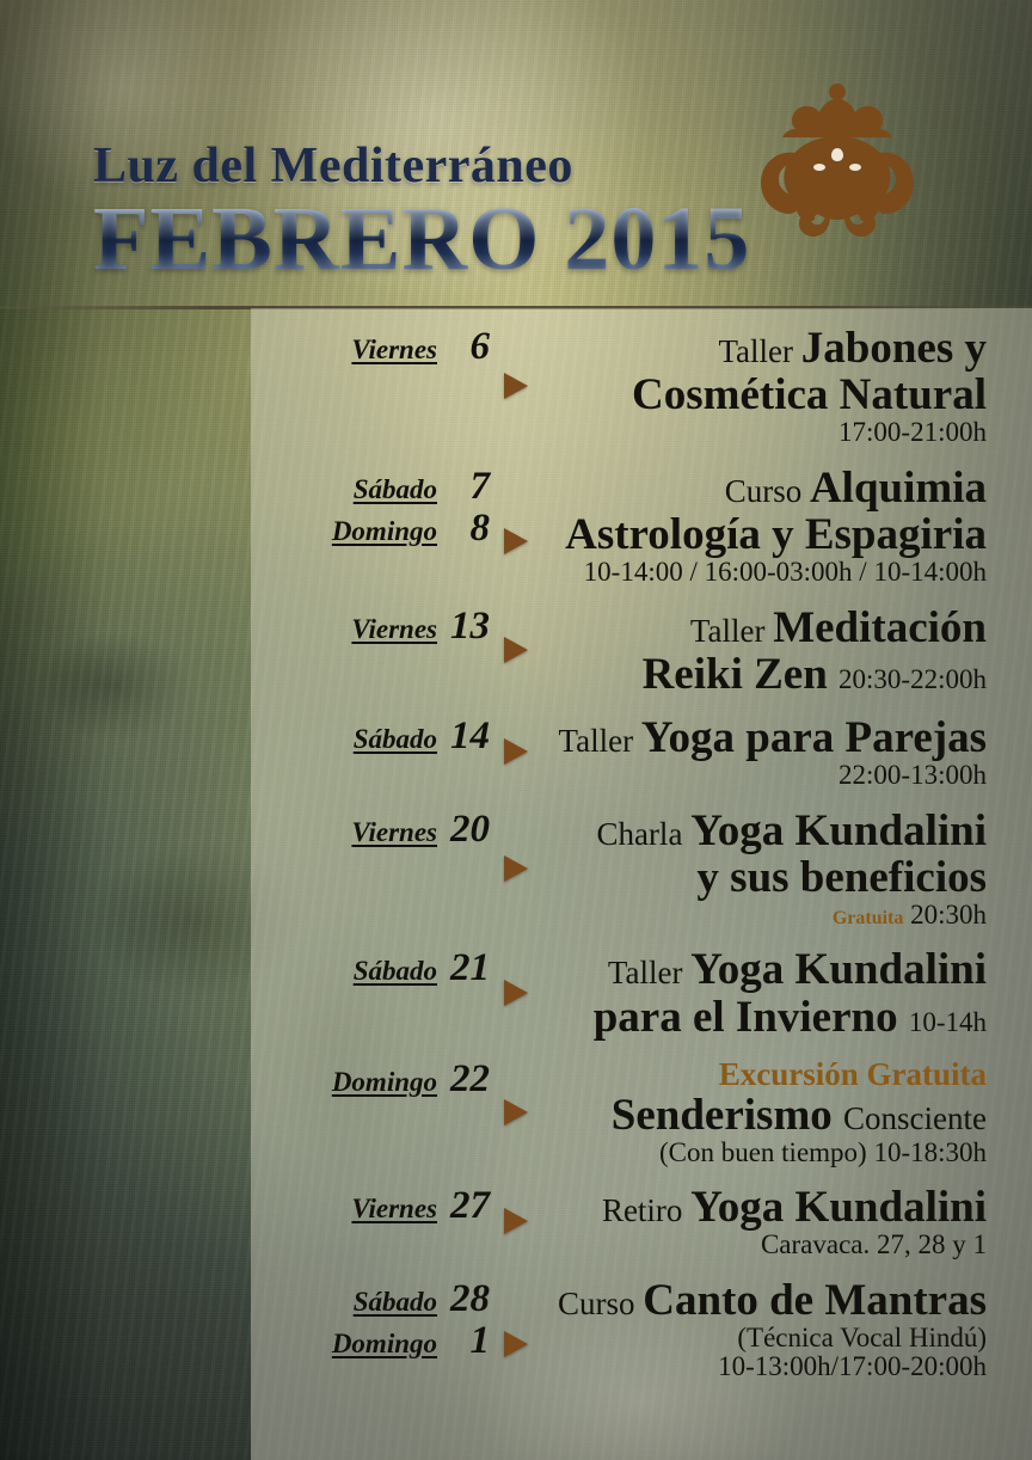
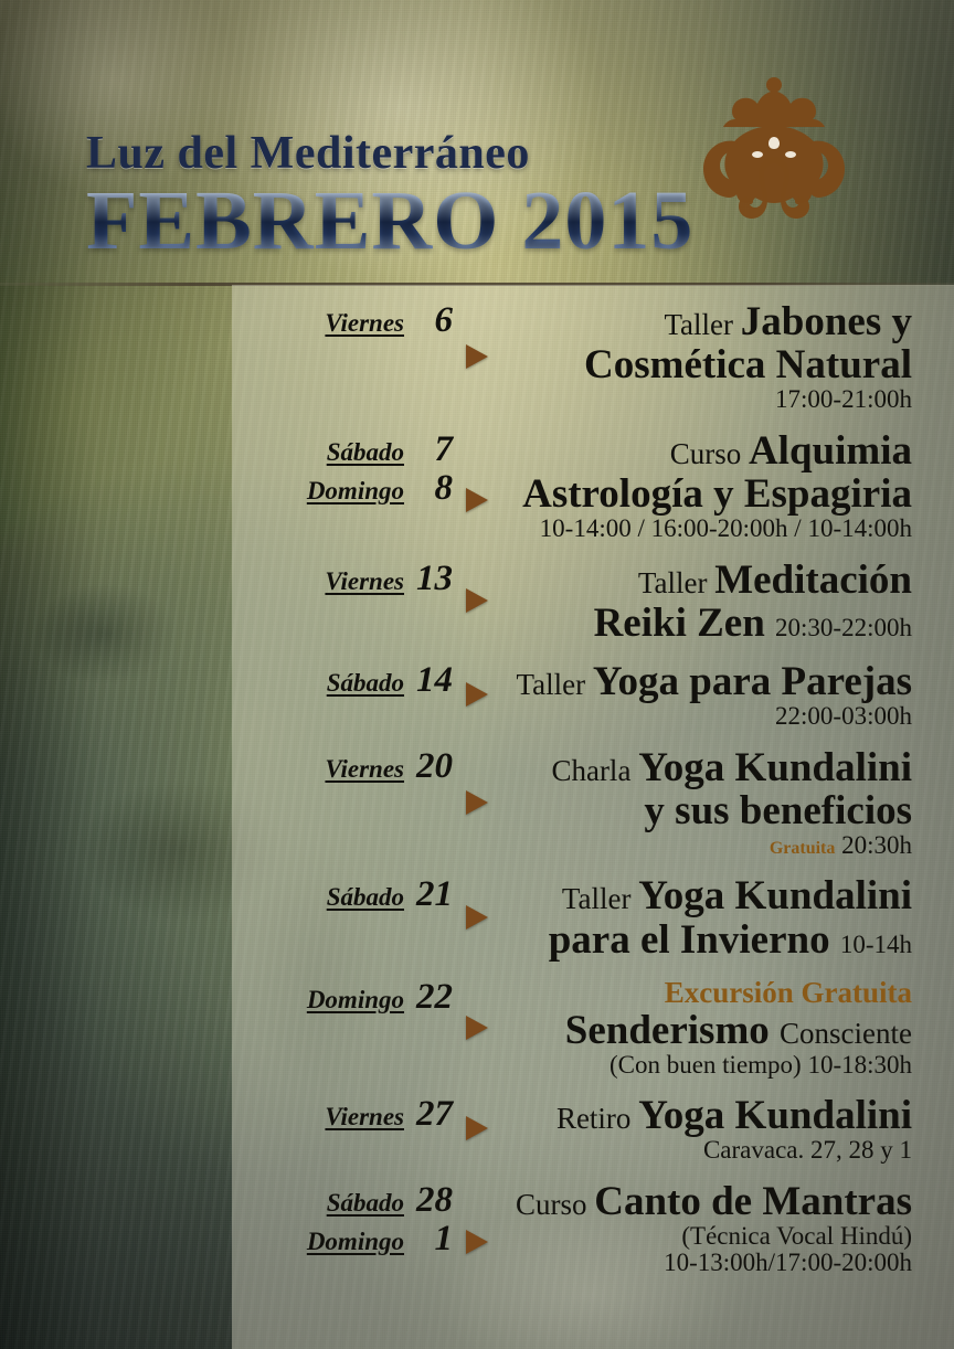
  Luz del Mediterráneo
  FEBRERO 2015
  Viernes
  6
  Taller Jabones y
  Cosmética Natural
  17:00-21:00h
  Sábado
  7
  Domingo
  8
  Curso Alquimia
  Astrología y Espagiria
- 10-14:00 / 16:00-03:00h / 10-14:00h
+ 10-14:00 / 16:00-20:00h / 10-14:00h
  Viernes
  13
  Taller Meditación
  Reiki Zen 20:30-22:00h
  Sábado
  14
  Taller Yoga para Parejas
- 22:00-13:00h
+ 22:00-03:00h
  Viernes
  20
  Charla Yoga Kundalini
  y sus beneficios
  Gratuita 20:30h
  Sábado
  21
  Taller Yoga Kundalini
  para el Invierno 10-14h
  Domingo
  22
  Excursión Gratuita
  Senderismo Consciente
  (Con buen tiempo) 10-18:30h
  Viernes
  27
  Retiro Yoga Kundalini
  Caravaca. 27, 28 y 1
  Sábado
  28
  Domingo
  1
  Curso Canto de Mantras
  (Técnica Vocal Hindú)
  10-13:00h/17:00-20:00h
